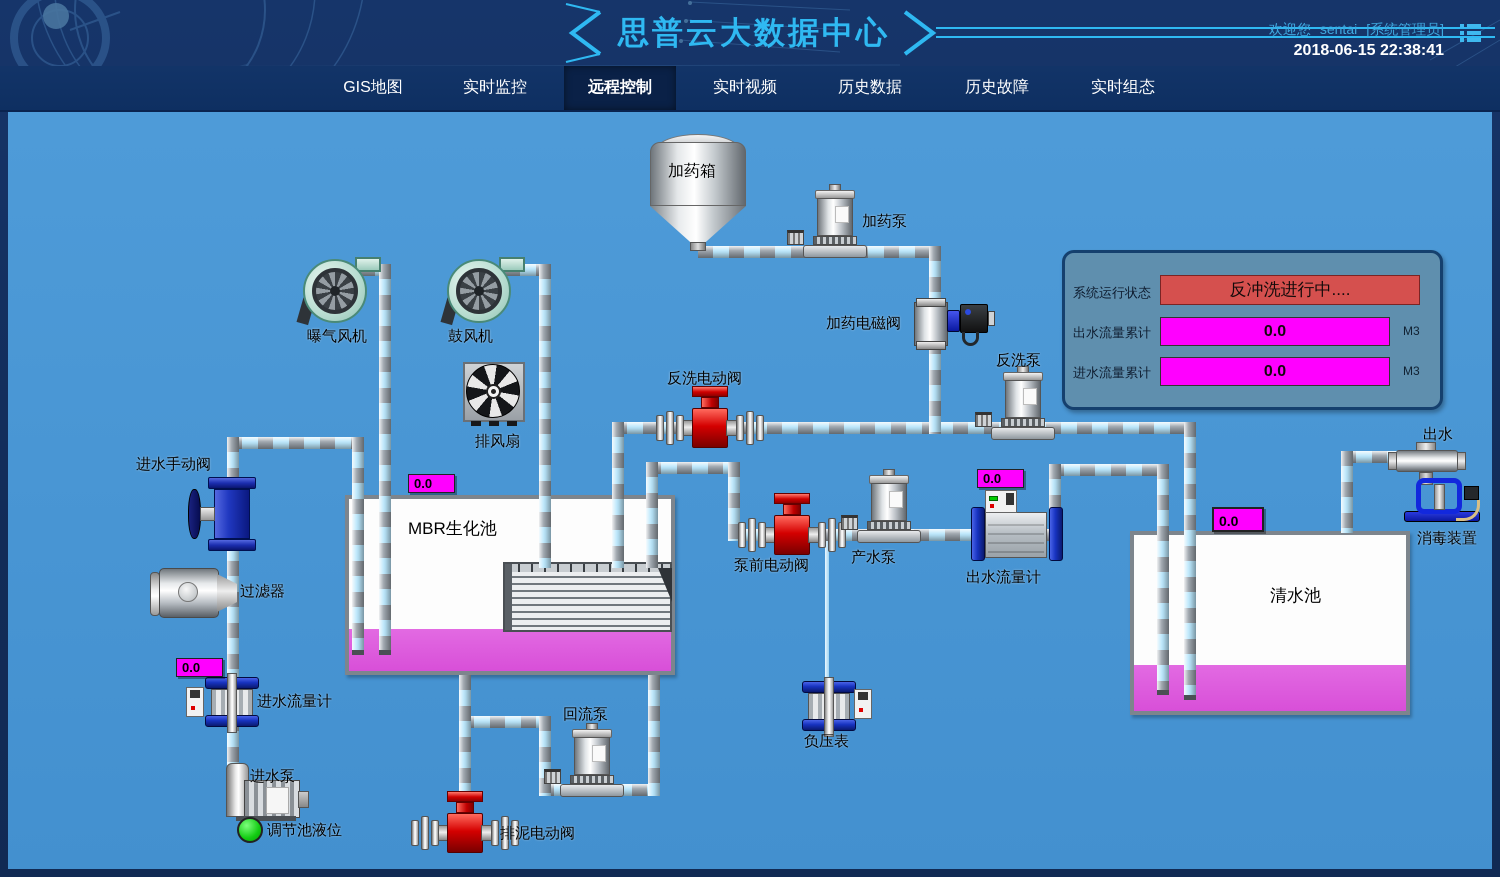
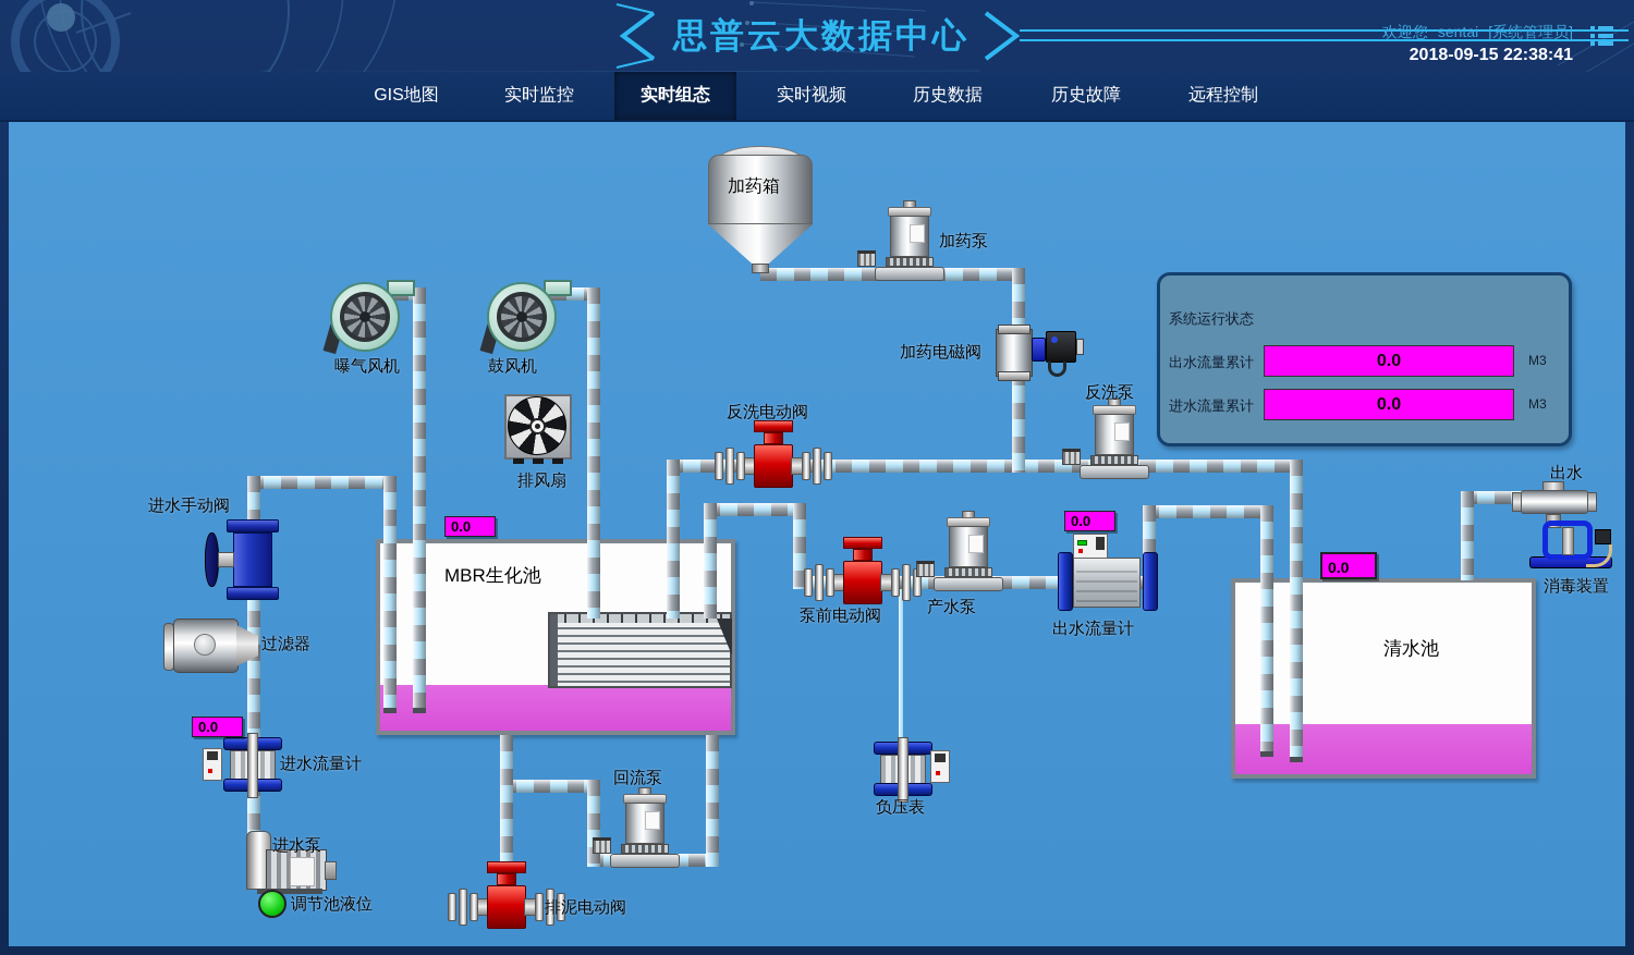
  思普云大数据中心
  欢迎您
  sentai
  [系统管理员]
- 2018-06-15 22:38:41
+ 2018-09-15 22:38:41
  GIS地图
  实时监控
- 远程控制
+ 实时组态
  实时视频
  历史数据
  历史故障
- 实时组态
+ 远程控制
  系统运行状态
- 反冲洗进行中....
  出水流量累计
  0.0
  M3
  进水流量累计
  0.0
  M3
  0.0
  0.0
  0.0
  0.0
  曝气风机
  鼓风机
  排风扇
  加药箱
  加药泵
  加药电磁阀
  反洗电动阀
  反洗泵
  进水手动阀
  过滤器
  MBR生化池
  进水流量计
  进水泵
  调节池液位
  排泥电动阀
  回流泵
  泵前电动阀
  产水泵
  出水流量计
  负压表
  清水池
  出水
  消毒装置
